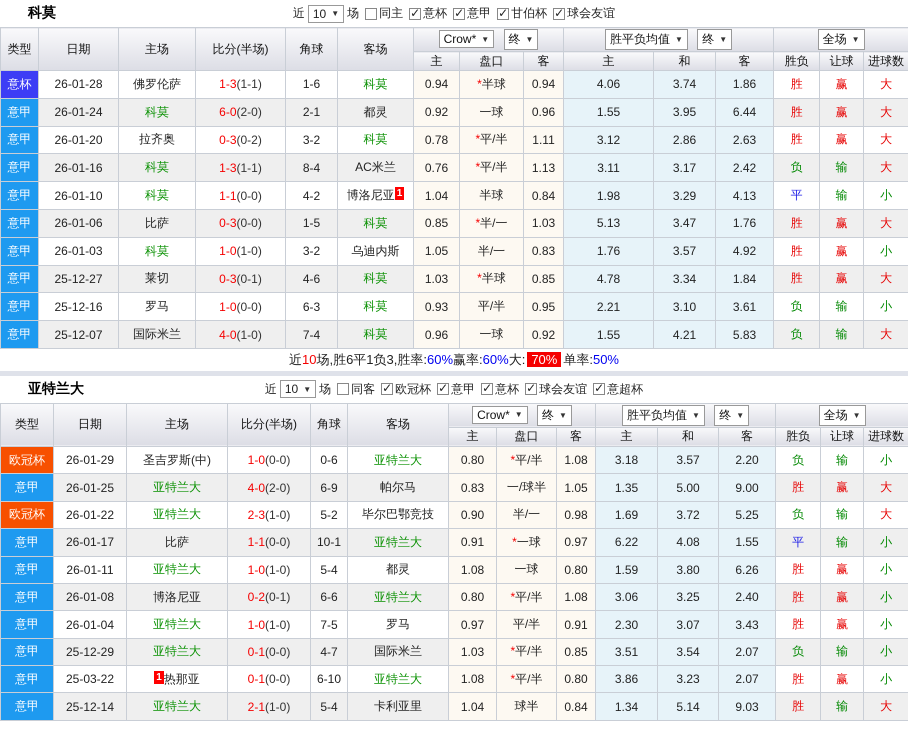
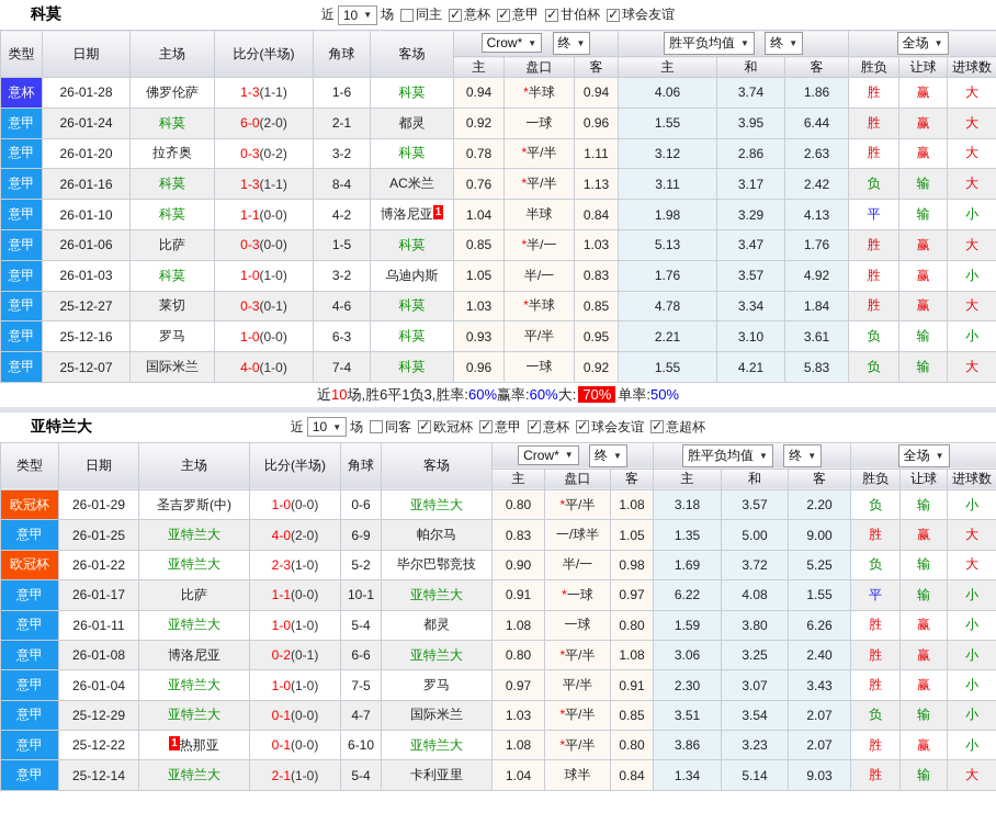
  科莫
  近
  10
  ▼
  场
  同主
  意杯
  意甲
  甘伯杯
  球会友谊
  类型	日期	主场	比分(半场)	角球	客场	Crow* ▼ 终 ▼	胜平负均值 ▼ 终 ▼	全场 ▼
  主	盘口	客	主	和	客	胜负	让球	进球数
  意杯	26-01-28	佛罗伦萨	1-3(1-1)	1-6	科莫	0.94	*半球	0.94	4.06	3.74	1.86	胜	赢	大
  意甲	26-01-24	科莫	6-0(2-0)	2-1	都灵	0.92	一球	0.96	1.55	3.95	6.44	胜	赢	大
  意甲	26-01-20	拉齐奥	0-3(0-2)	3-2	科莫	0.78	*平/半	1.11	3.12	2.86	2.63	胜	赢	大
  意甲	26-01-16	科莫	1-3(1-1)	8-4	AC米兰	0.76	*平/半	1.13	3.11	3.17	2.42	负	输	大
  意甲	26-01-10	科莫	1-1(0-0)	4-2	博洛尼亚 1	1.04	半球	0.84	1.98	3.29	4.13	平	输	小
  意甲	26-01-06	比萨	0-3(0-0)	1-5	科莫	0.85	*半/一	1.03	5.13	3.47	1.76	胜	赢	大
  意甲	26-01-03	科莫	1-0(1-0)	3-2	乌迪内斯	1.05	半/一	0.83	1.76	3.57	4.92	胜	赢	小
  意甲	25-12-27	莱切	0-3(0-1)	4-6	科莫	1.03	*半球	0.85	4.78	3.34	1.84	胜	赢	大
  意甲	25-12-16	罗马	1-0(0-0)	6-3	科莫	0.93	平/半	0.95	2.21	3.10	3.61	负	输	小
  意甲	25-12-07	国际米兰	4-0(1-0)	7-4	科莫	0.96	一球	0.92	1.55	4.21	5.83	负	输	大
  近
  10
  场,胜6平1负3,
  胜率:
  60%
  赢率:
  60%
  大:
  70%
  单率:
  50%
  亚特兰大
  近
  10
  ▼
  场
  同客
  欧冠杯
  意甲
  意杯
  球会友谊
  意超杯
  类型	日期	主场	比分(半场)	角球	客场	Crow* ▼ 终 ▼	胜平负均值 ▼ 终 ▼	全场 ▼
  主	盘口	客	主	和	客	胜负	让球	进球数
  欧冠杯	26-01-29	圣吉罗斯(中)	1-0(0-0)	0-6	亚特兰大	0.80	*平/半	1.08	3.18	3.57	2.20	负	输	小
  意甲	26-01-25	亚特兰大	4-0(2-0)	6-9	帕尔马	0.83	一/球半	1.05	1.35	5.00	9.00	胜	赢	大
  欧冠杯	26-01-22	亚特兰大	2-3(1-0)	5-2	毕尔巴鄂竞技	0.90	半/一	0.98	1.69	3.72	5.25	负	输	大
  意甲	26-01-17	比萨	1-1(0-0)	10-1	亚特兰大	0.91	*一球	0.97	6.22	4.08	1.55	平	输	小
  意甲	26-01-11	亚特兰大	1-0(1-0)	5-4	都灵	1.08	一球	0.80	1.59	3.80	6.26	胜	赢	小
  意甲	26-01-08	博洛尼亚	0-2(0-1)	6-6	亚特兰大	0.80	*平/半	1.08	3.06	3.25	2.40	胜	赢	小
  意甲	26-01-04	亚特兰大	1-0(1-0)	7-5	罗马	0.97	平/半	0.91	2.30	3.07	3.43	胜	赢	小
  意甲	25-12-29	亚特兰大	0-1(0-0)	4-7	国际米兰	1.03	*平/半	0.85	3.51	3.54	2.07	负	输	小
- 意甲	25-03-22	1 热那亚	0-1(0-0)	6-10	亚特兰大	1.08	*平/半	0.80	3.86	3.23	2.07	胜	赢	小
+ 意甲	25-12-22	1 热那亚	0-1(0-0)	6-10	亚特兰大	1.08	*平/半	0.80	3.86	3.23	2.07	胜	赢	小
  意甲	25-12-14	亚特兰大	2-1(1-0)	5-4	卡利亚里	1.04	球半	0.84	1.34	5.14	9.03	胜	输	大
